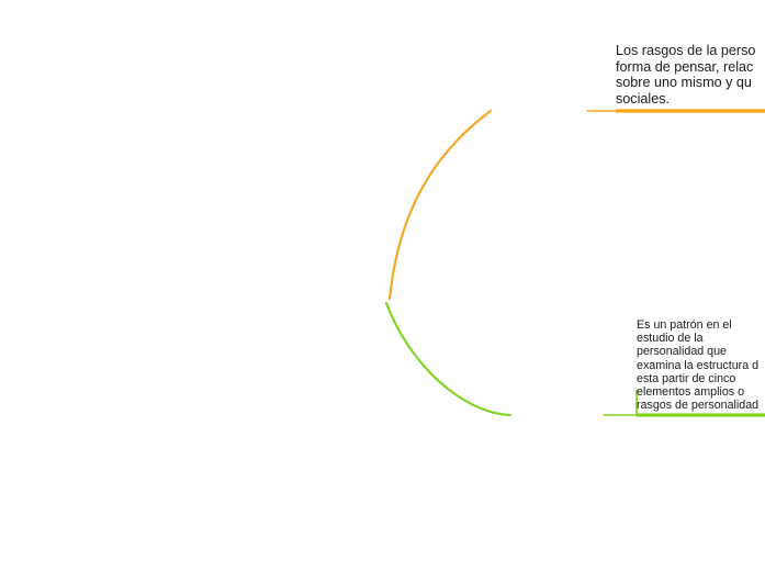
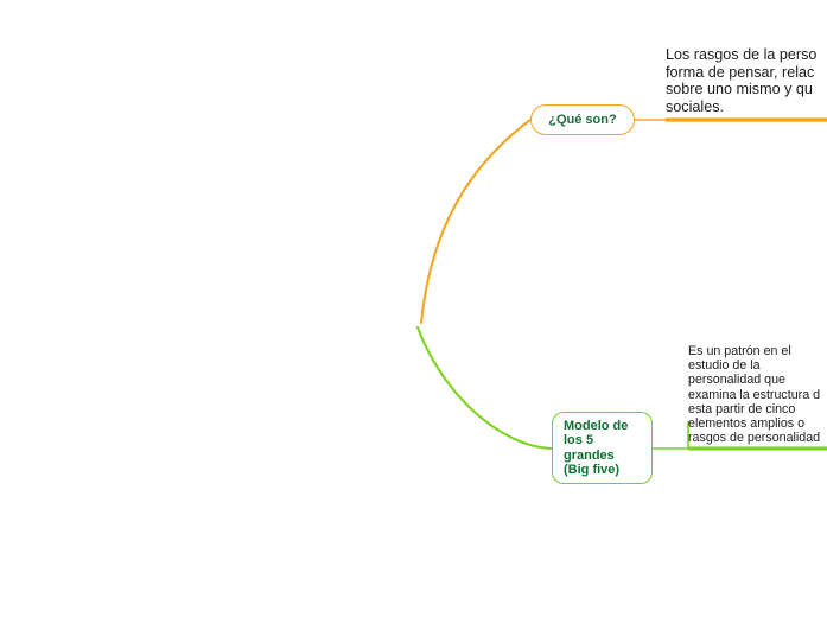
+ ¿Qué son?
+ Modelo de
+ los 5
+ grandes
+ (Big five)
  Los rasgos de la perso
  forma de pensar, relac
  sobre uno mismo y qu
  sociales.
  Es un patrón en el
  estudio de la
  personalidad que
  examina la estructura d
  esta partir de cinco
  elementos amplios o
  rasgos de personalidad
